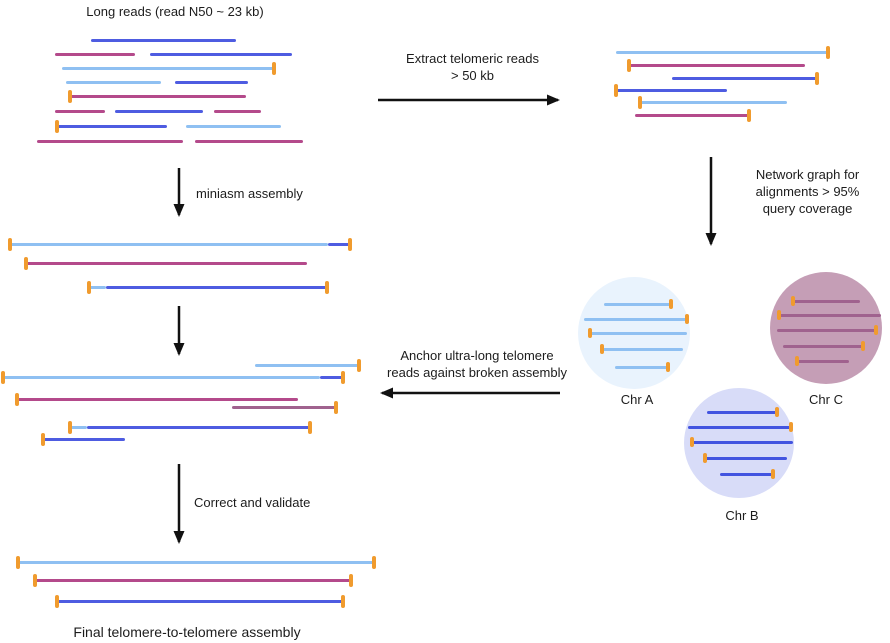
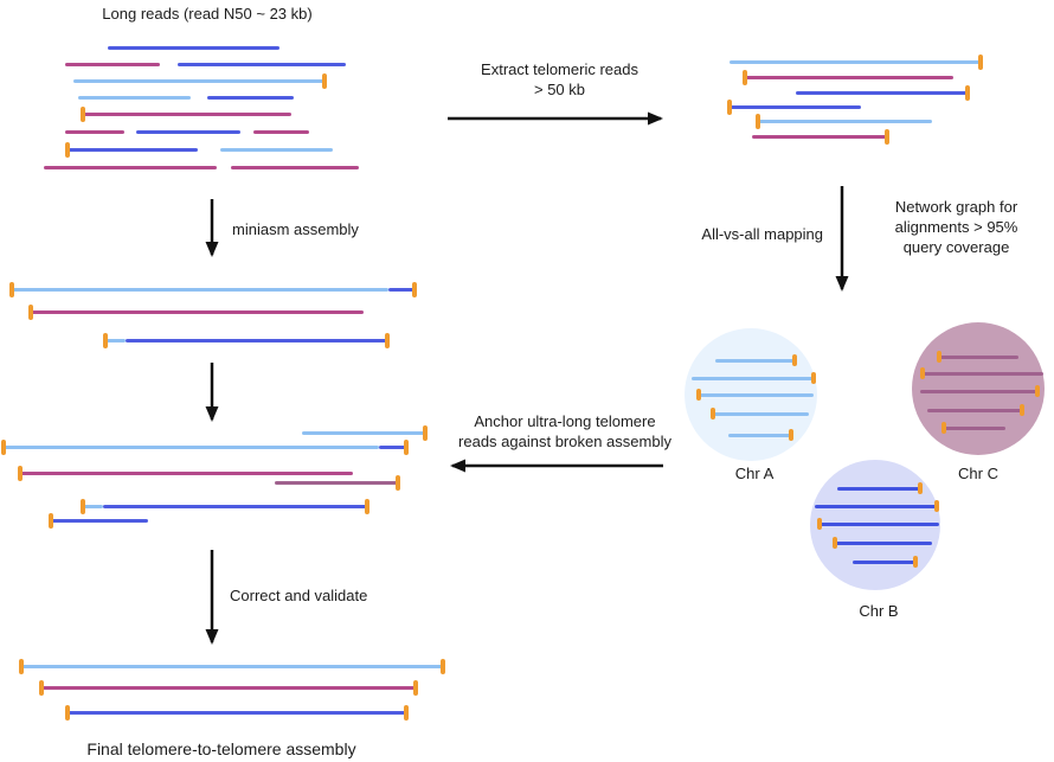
  Long reads (read N50 ~ 23 kb)
  Extract telomeric reads
  > 50 kb
+ All-vs-all mapping
  Network graph for
  alignments > 95%
  query coverage
  miniasm assembly
  Anchor ultra-long telomere
  reads against broken assembly
  Correct and validate
  Chr A
  Chr B
  Chr C
  Final telomere-to-telomere assembly
